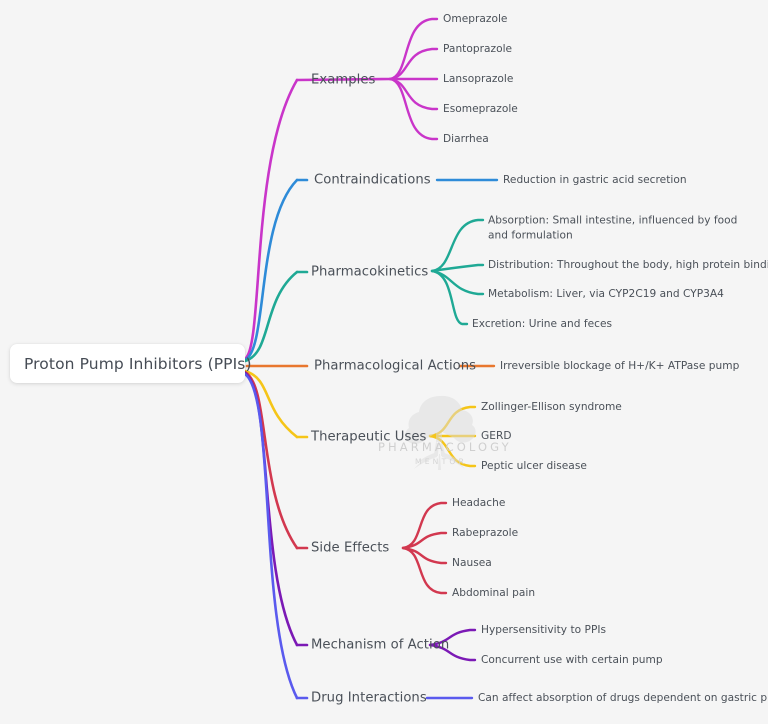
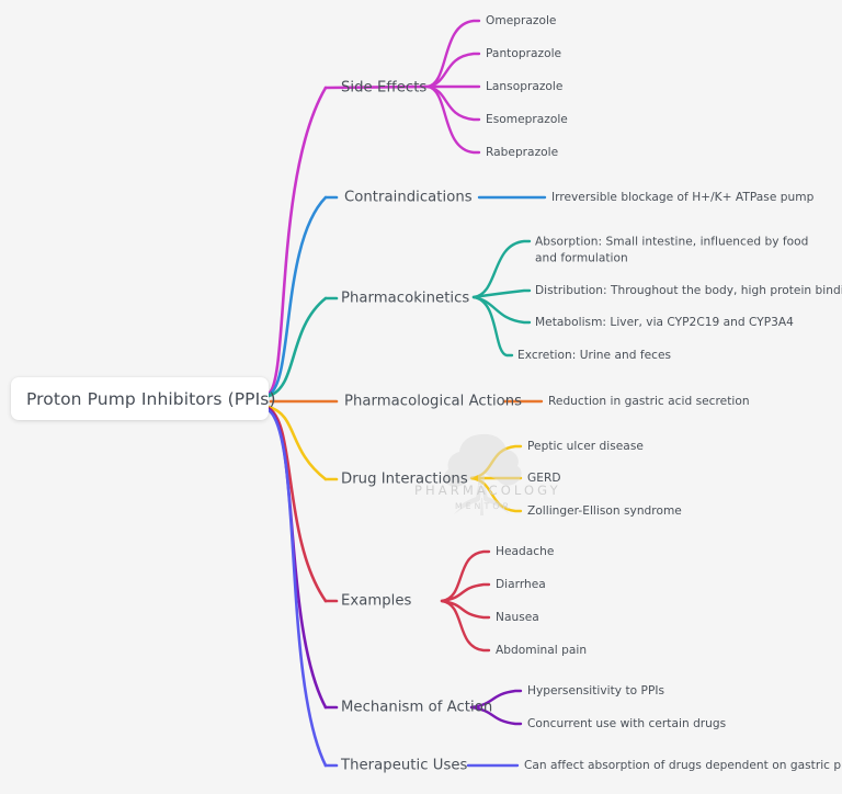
  PHARMACOLOGY
  MENTOR
  Proton Pump Inhibitors (PPIs)
- Examples
+ Side Effects
  Contraindications
  Pharmacokinetics
  Pharmacological Actions
- Therapeutic Uses
+ Drug Interactions
- Side Effects
+ Examples
  Mechanism of Action
- Drug Interactions
+ Therapeutic Uses
  Omeprazole
  Pantoprazole
  Lansoprazole
  Esomeprazole
- Diarrhea
+ Rabeprazole
- Reduction in gastric acid secretion
+ Irreversible blockage of H+/K+ ATPase pump
  Absorption: Small intestine, influenced by food and formulation
  Distribution: Throughout the body, high protein bind
  Metabolism: Liver, via CYP2C19 and CYP3A4
  Excretion: Urine and feces
- Irreversible blockage of H+/K+ ATPase pump
+ Reduction in gastric acid secretion
- Zollinger-Ellison syndrome
+ Peptic ulcer disease
  GERD
- Peptic ulcer disease
+ Zollinger-Ellison syndrome
  Headache
- Rabeprazole
+ Diarrhea
  Nausea
  Abdominal pain
  Hypersensitivity to PPIs
- Concurrent use with certain pump
+ Concurrent use with certain drugs
  Can affect absorption of drugs dependent on gastric p
